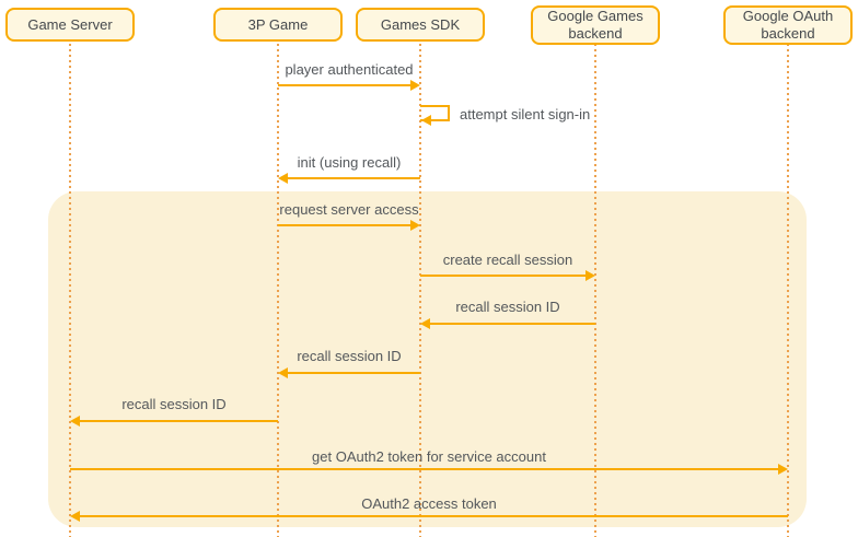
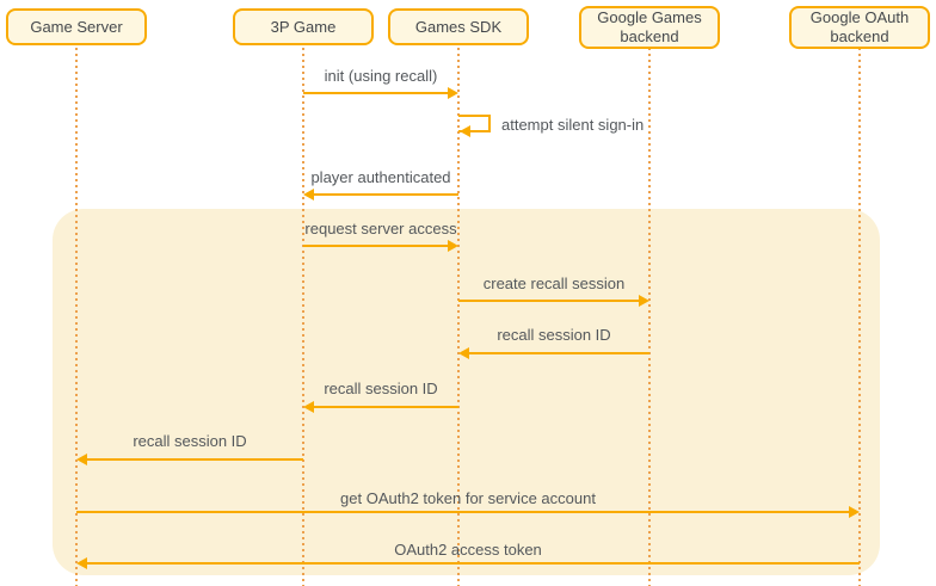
  Game Server
  3P Game
  Games SDK
  Google Games backend
  Google OAuth backend
- player authenticated
+ init (using recall)
  attempt silent sign-in
- init (using recall)
+ player authenticated
  request server access
  create recall session
  recall session ID
  recall session ID
  recall session ID
  get OAuth2 token for service account
  OAuth2 access token
